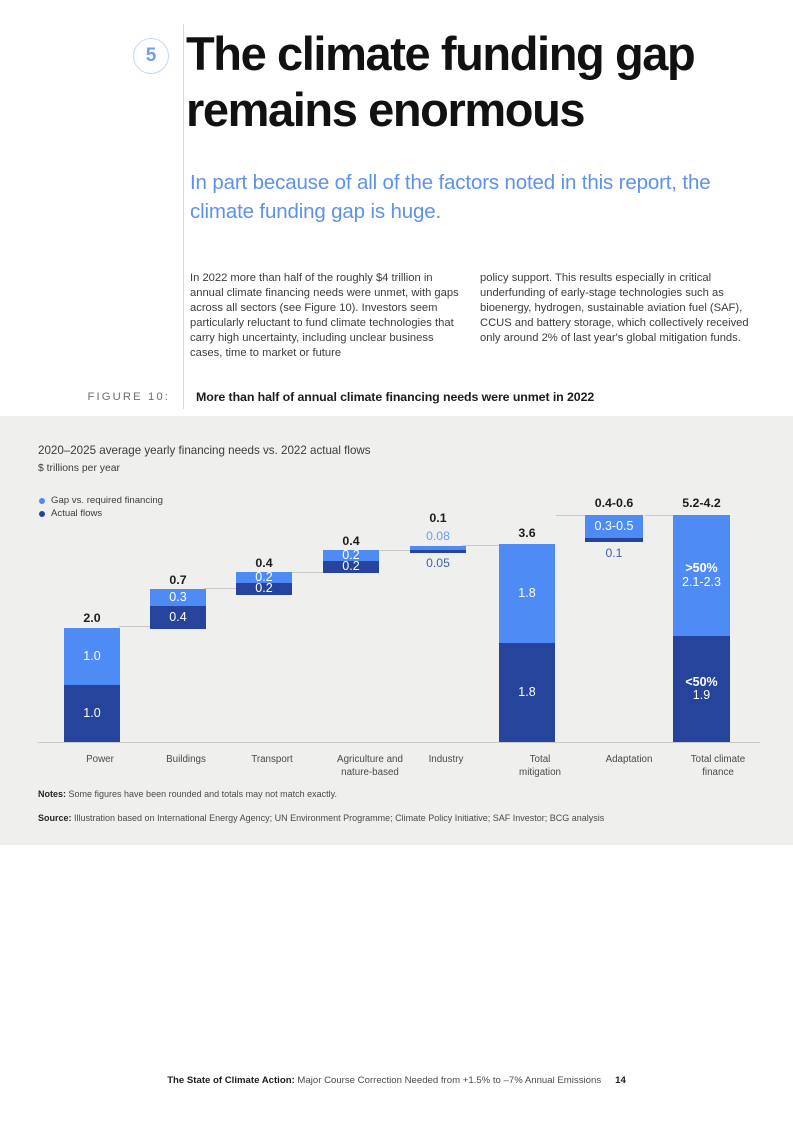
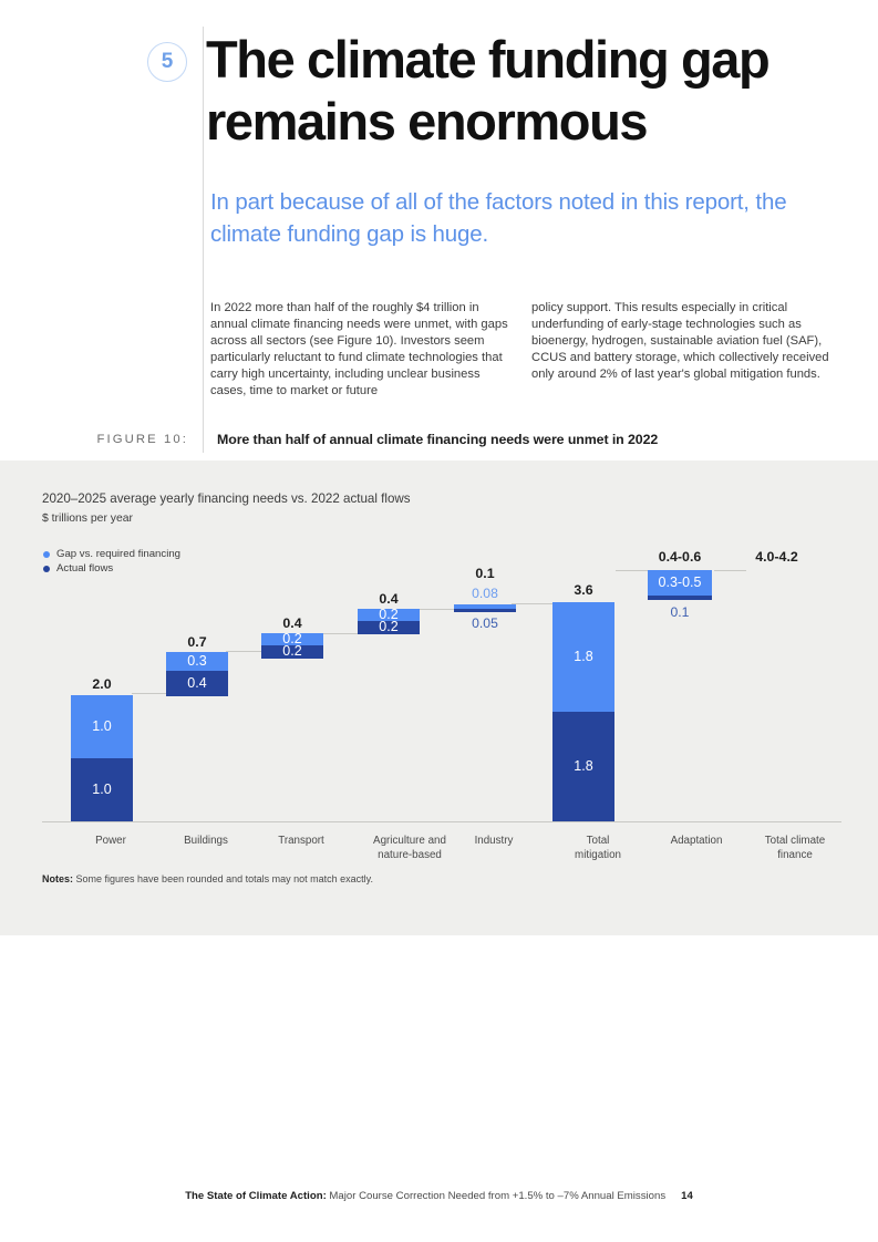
  5
  The climate funding gap remains enormous
  In part because of all of the factors noted in this report, the climate funding gap is huge.
  In 2022 more than half of the roughly $4 trillion in annual climate financing needs were unmet, with gaps across all sectors (see Figure 10). Investors seem particularly reluctant to fund climate technologies that carry high uncertainty, including unclear business cases, time to market or future
  policy support. This results especially in critical underfunding of early-stage technologies such as bioenergy, hydrogen, sustainable aviation fuel (SAF), CCUS and battery storage, which collectively received only around 2% of last year's global mitigation funds.
  FIGURE 10:
  More than half of annual climate financing needs were unmet in 2022
  2020–2025 average yearly financing needs vs. 2022 actual flows
  $ trillions per year
  Gap vs. required financing
  Actual flows
  2.0
  1.0
  1.0
  0.7
  0.3
  0.4
  0.4
  0.2
  0.2
  0.4
  0.2
  0.2
  0.1
  0.08
  0.05
  3.6
  1.8
  1.8
  0.4-0.6
  0.3-0.5
  0.1
- 5.2-4.2
+ 4.0-4.2
- >50%
- 2.1-2.3
- <50%
- 1.9
  Power
  Buildings
  Transport
  Agriculture and
  nature-based
  Industry
  Total
  mitigation
  Adaptation
  Total climate
  finance
  Notes: Some figures have been rounded and totals may not match exactly.
- Source: Illustration based on International Energy Agency; UN Environment Programme; Climate Policy Initiative; SAF Investor; BCG analysis
  The State of Climate Action: Major Course Correction Needed from +1.5% to –7% Annual Emissions 14
